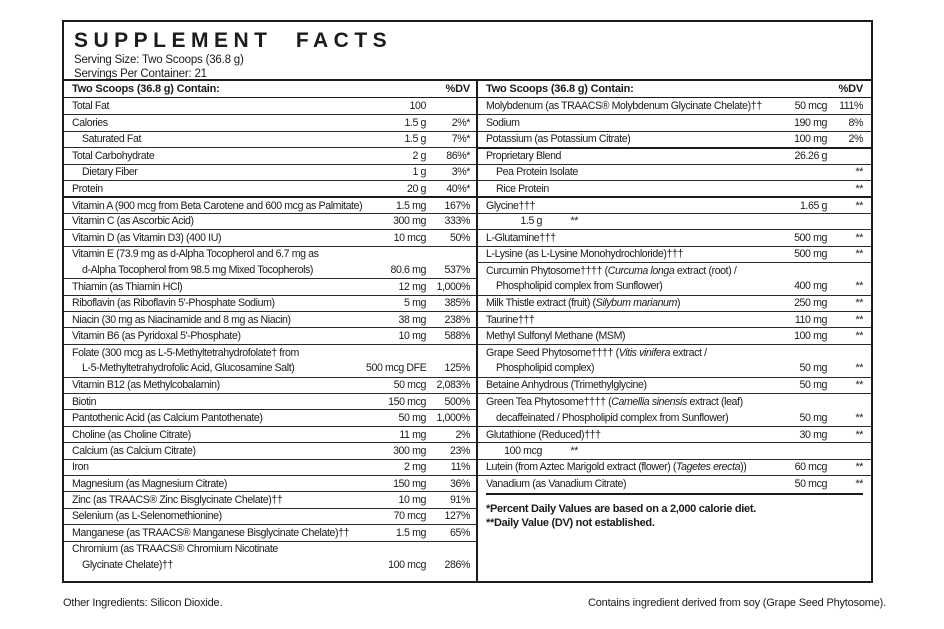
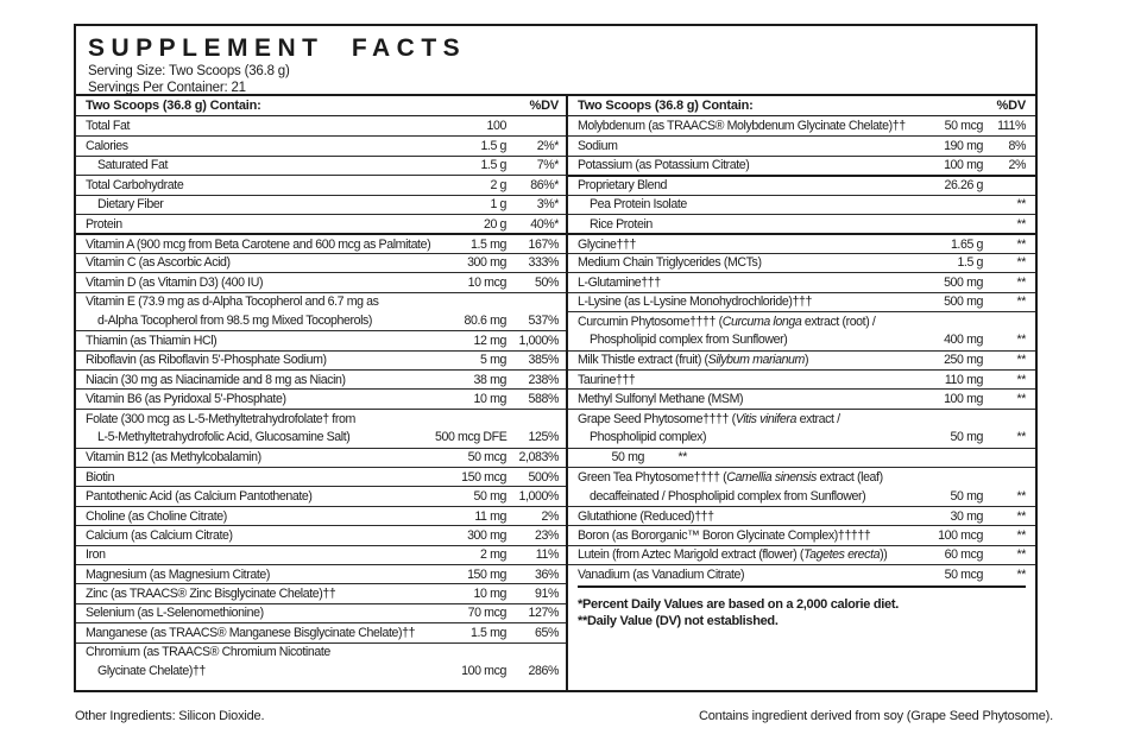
  SUPPLEMENT FACTS
  Serving Size: Two Scoops (36.8 g)
  Servings Per Container: 21
  Two Scoops (36.8 g) Contain:
  %DV
  Total Fat
  100
  Calories
  1.5 g
  2%*
  Saturated Fat
  1.5 g
  7%*
  Total Carbohydrate
  2 g
  86%*
  Dietary Fiber
  1 g
  3%*
  Protein
  20 g
  40%*
  Vitamin A (900 mcg from Beta Carotene and 600 mcg as Palmitate)
  1.5 mg
  167%
  Vitamin C (as Ascorbic Acid)
  300 mg
  333%
  Vitamin D (as Vitamin D3) (400 IU)
  10 mcg
  50%
  Vitamin E (73.9 mg as d-Alpha Tocopherol and 6.7 mg as
  d-Alpha Tocopherol from 98.5 mg Mixed Tocopherols)
  80.6 mg
  537%
  Thiamin (as Thiamin HCl)
  12 mg
  1,000%
  Riboflavin (as Riboflavin 5'-Phosphate Sodium)
  5 mg
  385%
  Niacin (30 mg as Niacinamide and 8 mg as Niacin)
  38 mg
  238%
  Vitamin B6 (as Pyridoxal 5'-Phosphate)
  10 mg
  588%
  Folate (300 mcg as L-5-Methyltetrahydrofolate† from
  L-5-Methyltetrahydrofolic Acid, Glucosamine Salt)
  500 mcg DFE
  125%
  Vitamin B12 (as Methylcobalamin)
  50 mcg
  2,083%
  Biotin
  150 mcg
  500%
  Pantothenic Acid (as Calcium Pantothenate)
  50 mg
  1,000%
  Choline (as Choline Citrate)
  11 mg
  2%
  Calcium (as Calcium Citrate)
  300 mg
  23%
  Iron
  2 mg
  11%
  Magnesium (as Magnesium Citrate)
  150 mg
  36%
  Zinc (as TRAACS® Zinc Bisglycinate Chelate)††
  10 mg
  91%
  Selenium (as L-Selenomethionine)
  70 mcg
  127%
  Manganese (as TRAACS® Manganese Bisglycinate Chelate)††
  1.5 mg
  65%
  Chromium (as TRAACS® Chromium Nicotinate
  Glycinate Chelate)††
  100 mcg
  286%
  Two Scoops (36.8 g) Contain:
  %DV
  Molybdenum (as TRAACS® Molybdenum Glycinate Chelate)††
  50 mcg
  111%
  Sodium
  190 mg
  8%
  Potassium (as Potassium Citrate)
  100 mg
  2%
  Proprietary Blend
  26.26 g
  Pea Protein Isolate
  **
  Rice Protein
  **
  Glycine†††
  1.65 g
  **
+ Medium Chain Triglycerides (MCTs)
  1.5 g
  **
  L-Glutamine†††
  500 mg
  **
  L-Lysine (as L-Lysine Monohydrochloride)†††
  500 mg
  **
  Curcumin Phytosome†††† (Curcuma longa extract (root) /
  Phospholipid complex from Sunflower)
  400 mg
  **
  Milk Thistle extract (fruit) (Silybum marianum)
  250 mg
  **
  Taurine†††
  110 mg
  **
  Methyl Sulfonyl Methane (MSM)
  100 mg
  **
  Grape Seed Phytosome†††† (Vitis vinifera extract /
  Phospholipid complex)
  50 mg
  **
- Betaine Anhydrous (Trimethylglycine)
  50 mg
  **
  Green Tea Phytosome†††† (Camellia sinensis extract (leaf)
  decaffeinated / Phospholipid complex from Sunflower)
  50 mg
  **
  Glutathione (Reduced)†††
  30 mg
  **
+ Boron (as Bororganic™ Boron Glycinate Complex)†††††
  100 mcg
  **
  Lutein (from Aztec Marigold extract (flower) (Tagetes erecta))
  60 mcg
  **
  Vanadium (as Vanadium Citrate)
  50 mcg
  **
  *Percent Daily Values are based on a 2,000 calorie diet.
  **Daily Value (DV) not established.
  Other Ingredients: Silicon Dioxide.
  Contains ingredient derived from soy (Grape Seed Phytosome).
